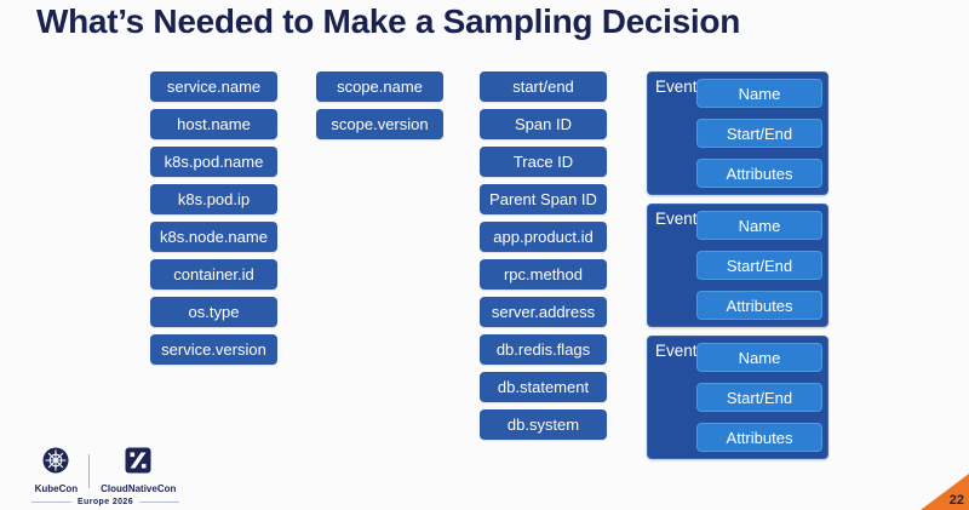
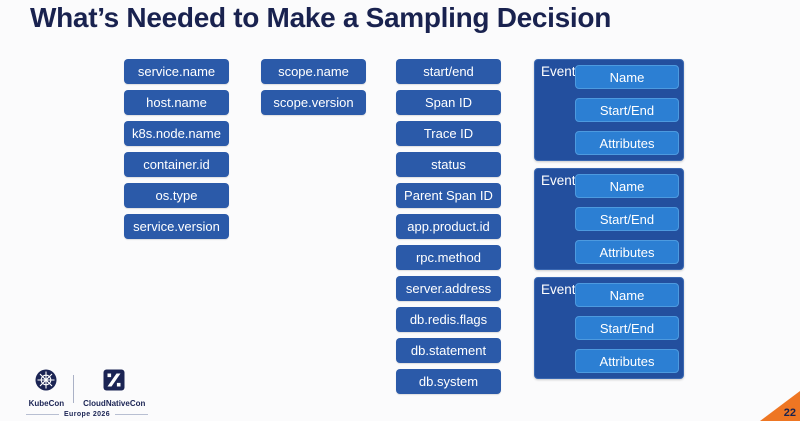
  What’s Needed to Make a Sampling Decision
  service.name
  host.name
- k8s.pod.name
- k8s.pod.ip
  k8s.node.name
  container.id
  os.type
  service.version
  scope.name
  scope.version
  start/end
  Span ID
  Trace ID
+ status
  Parent Span ID
  app.product.id
  rpc.method
  server.address
  db.redis.flags
  db.statement
  db.system
  Event
  Name
  Start/End
  Attributes
  Event
  Name
  Start/End
  Attributes
  Event
  Name
  Start/End
  Attributes
  KubeCon
  CloudNativeCon
  22
